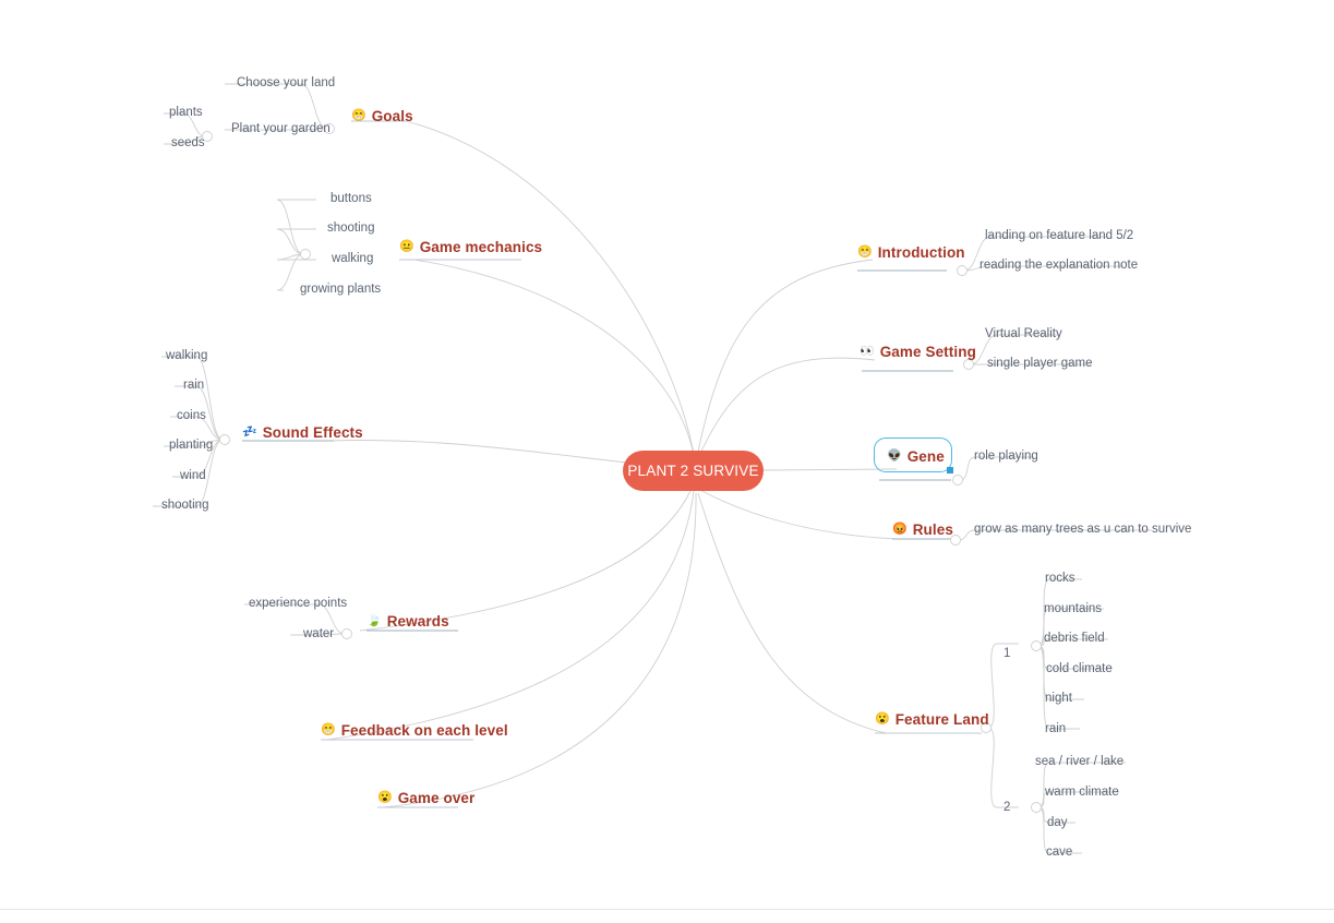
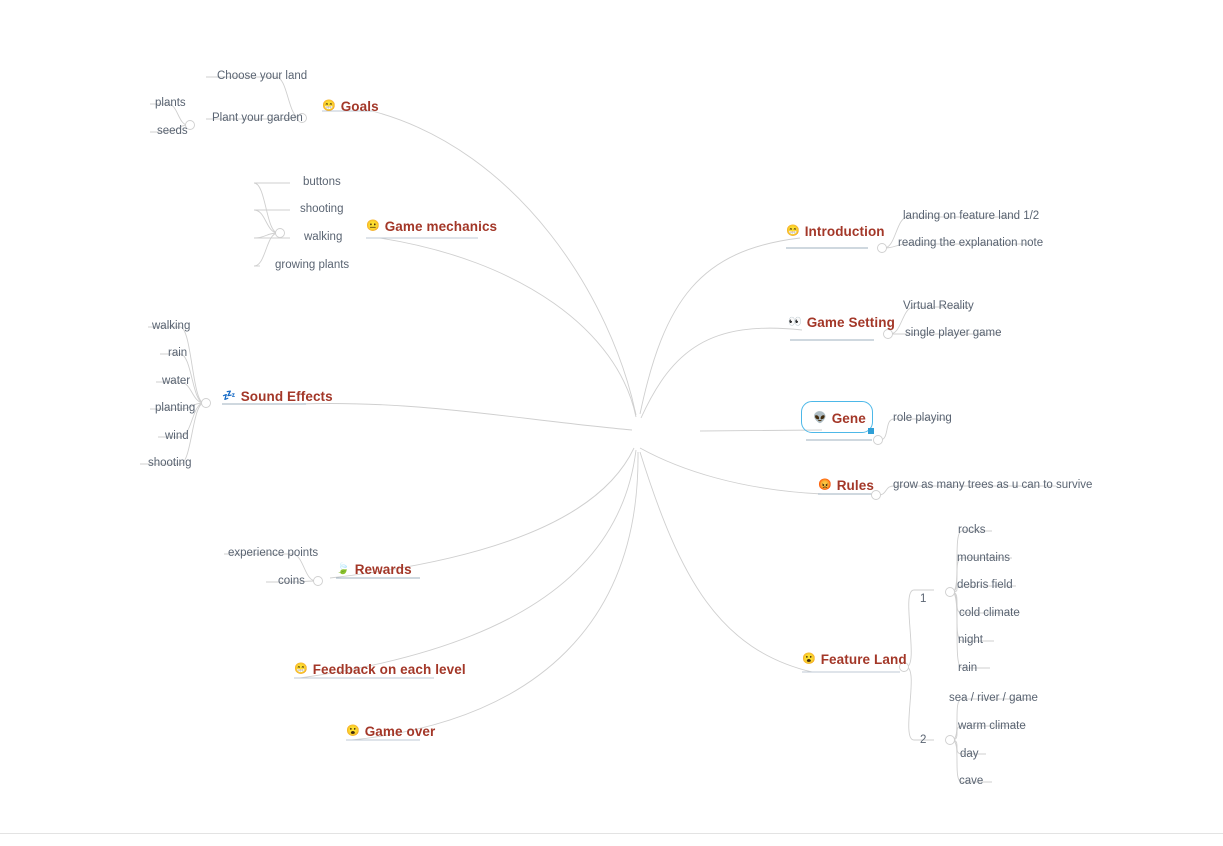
- PLANT 2 SURVIVE
  😁
  Goals
  Choose your land
  Plant your garden
  plants
  seeds
  😐
  Game mechanics
  buttons
  shooting
  walking
  growing plants
  💤
  Sound Effects
  walking
  rain
- coins
+ water
  planting
  wind
  shooting
  🍃
  Rewards
  experience points
- water
+ coins
  😁
  Feedback on each level
  😮
  Game over
  😁
  Introduction
- landing on feature land 5/2
+ landing on feature land 1/2
  reading the explanation note
  👀
  Game Setting
  Virtual Reality
  single player game
  👽
  Gene
  role playing
  😡
  Rules
  grow as many trees as u can to survive
  😮
  Feature Land
  1
  2
  rocks
  mountains
  debris field
  cold climate
  night
  rain
- sea / river / lake
+ sea / river / game
  warm climate
  day
  cave
